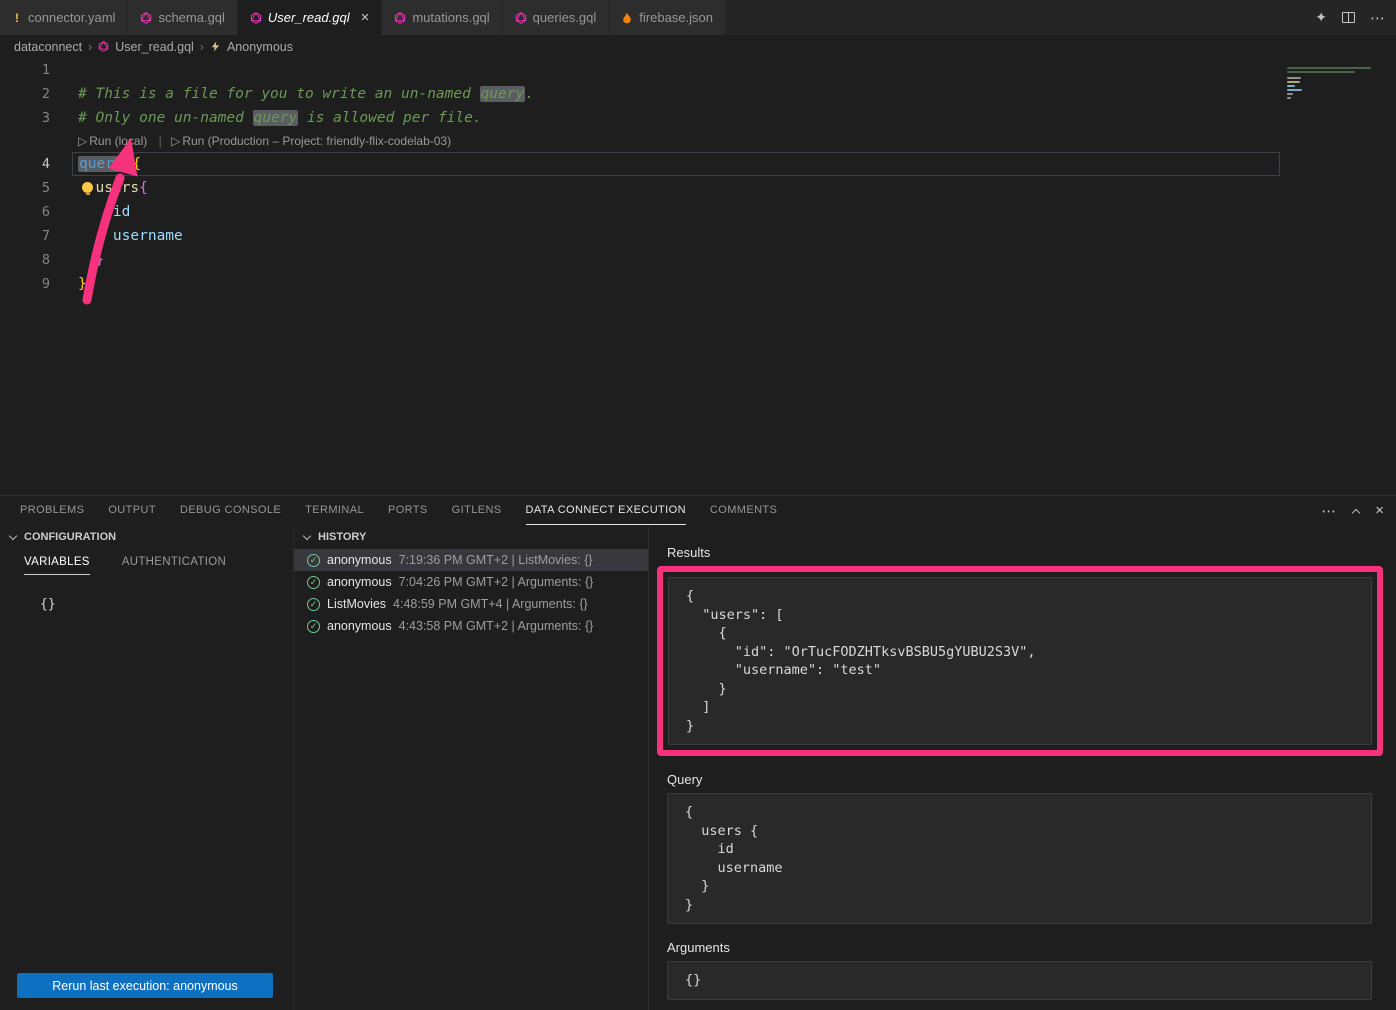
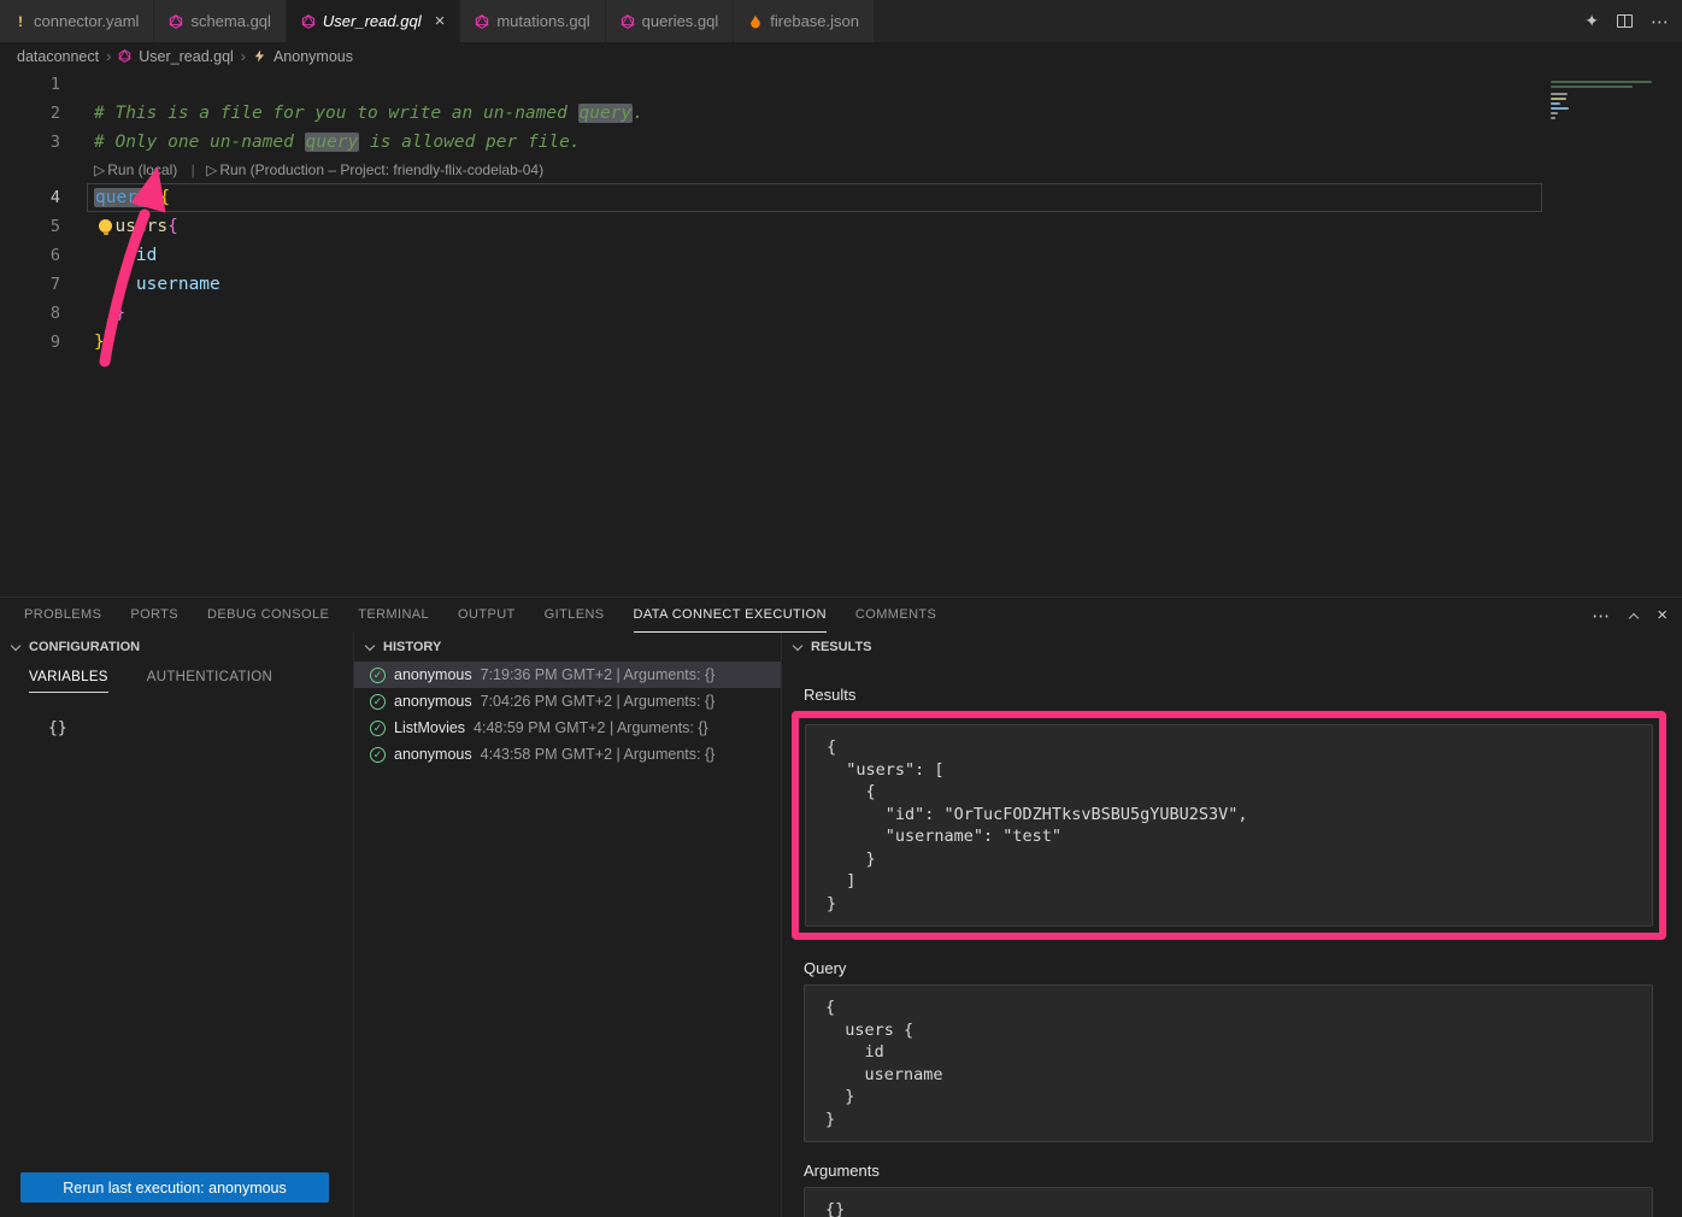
  !
  connector.yaml
  schema.gql
  User_read.gql
  ×
  mutations.gql
  queries.gql
  firebase.json
  ✦
  ⋯
  dataconnect
  ›
  User_read.gql
  ›
  Anonymous
  1
  2
  # This is a file for you to write an un-named query.
  3
  # Only one un-named query is allowed per file.
- ▷ Run (loal) | ▷ Run (Production – Project: friendly-flix-codelab-03)
+ ▷ Run (loal) | ▷ Run (Production – Project: friendly-flix-codelab-04)
  4
  quer {
  5
  usrs{
  6
  id
  7
  username
  8
  }
  9
  }
  PROBLEMS
- OUTPUT
+ PORTS
  DEBUG CONSOLE
  TERMINAL
- PORTS
+ OUTPUT
  GITLENS
  DATA CONNECT EXECUTION
  COMMENTS
  ⋯
  ×
  CONFIGURATION
  VARIABLES
  AUTHENTICATION
  {}
  Rerun last execution: anonymous
  HISTORY
  ✓
  anonymous
- 7:19:36 PM GMT+2 | ListMovies: {}
+ 7:19:36 PM GMT+2 | Arguments: {}
  ✓
  anonymous
  7:04:26 PM GMT+2 | Arguments: {}
  ✓
  ListMovies
- 4:48:59 PM GMT+4 | Arguments: {}
+ 4:48:59 PM GMT+2 | Arguments: {}
  ✓
  anonymous
  4:43:58 PM GMT+2 | Arguments: {}
+ RESULTS
  Results
  {
  "users": [
  {
  "id": "OrTucFODZHTksvBSBU5gYUBU2S3V",
  "username": "test"
  }
  ]
  }
  Query
  {
  users {
  id
  username
  }
  }
  Arguments
  {}
